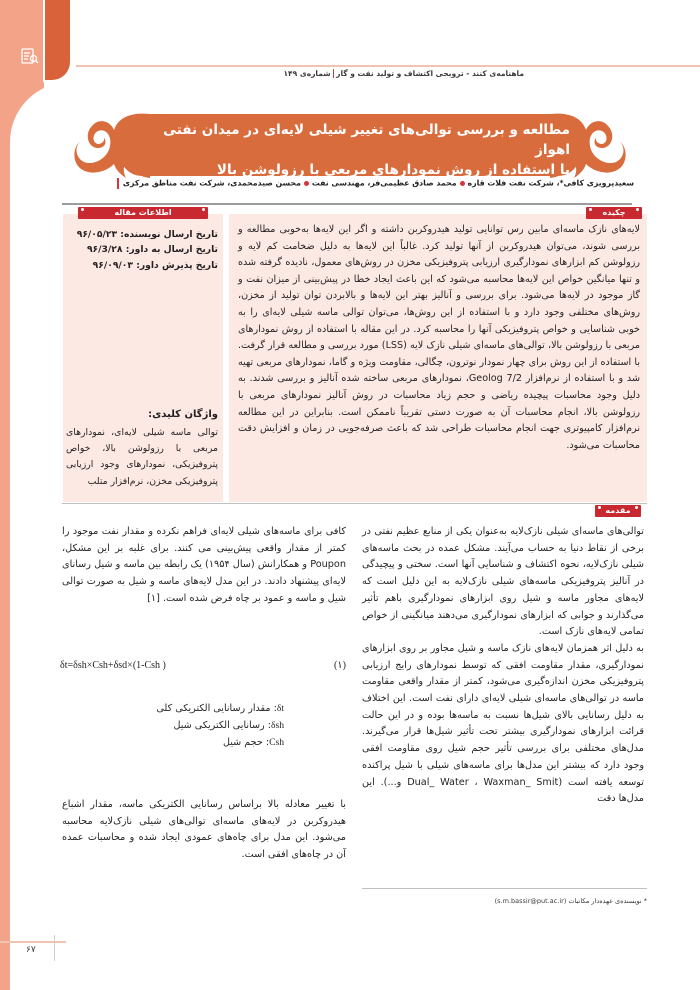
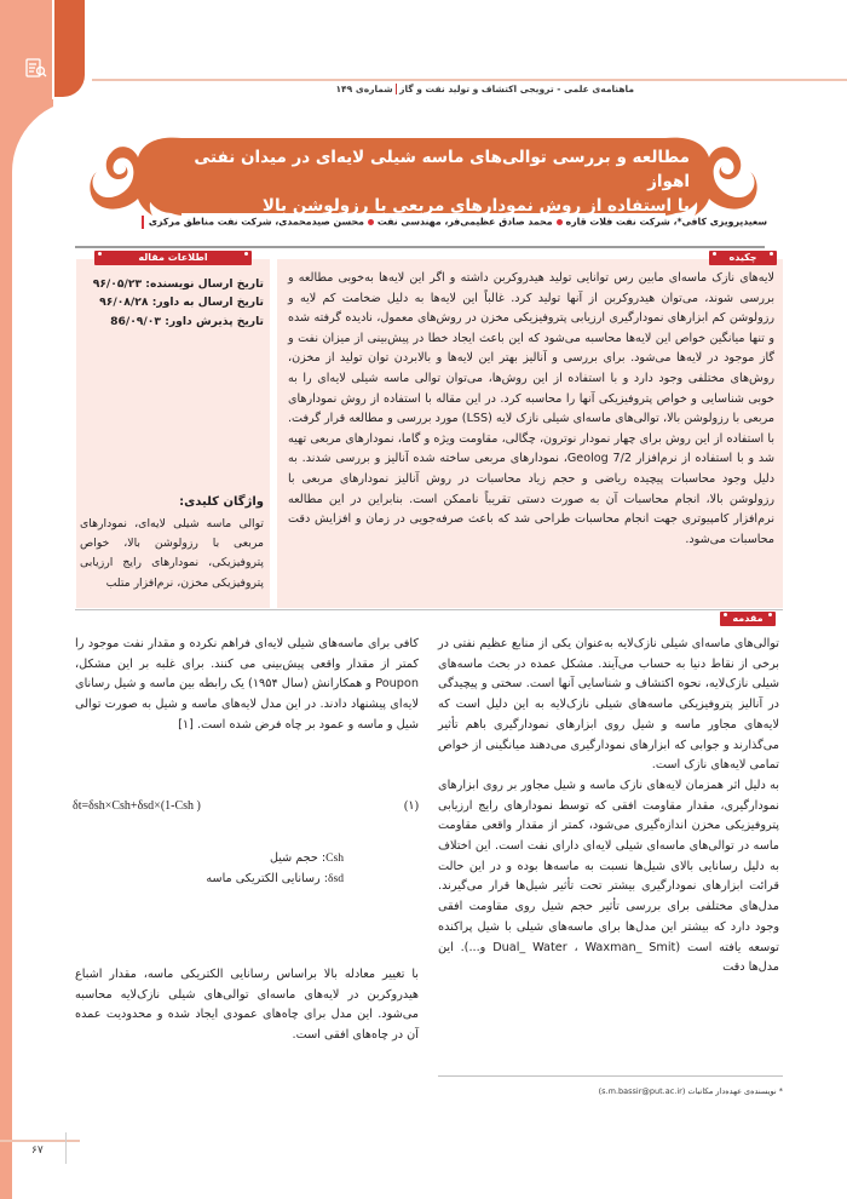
- ماهنامه‌ی کنند - ترویجی اکتشاف و تولید نفت و گازشماره‌ی ۱۴۹
+ ماهنامه‌ی علمی - ترویجی اکتشاف و تولید نفت و گازشماره‌ی ۱۴۹
- مطالعه و بررسی توالی‌های تغییر شیلی لایه‌ای در میدان نفتی اهواز
+ مطالعه و بررسی توالی‌های ماسه شیلی لایه‌ای در میدان نفتی اهواز
  با استفاده از روش نمودارهای مربعی با رزولوشن بالا
  سعیدپرویزی کافی*، شرکت نفت فلات قارهمحمد صادق عظیمی‌فر، مهندسی نفتمحسن صیدمحمدی، شرکت نفت مناطق مرکزی
  چکیده
  اطلاعات مقاله
  لایه‌های نازک ماسه‌ای مابین رس توانایی تولید هیدروکربن داشته و اگر این لایه‌ها به‌خوبی مطالعه و بررسی شوند، می‌توان هیدروکربن از آنها تولید کرد. غالباً این لایه‌ها به دلیل ضخامت کم لایه و رزولوشن کم ابزارهای نمودارگیری ارزیابی پتروفیزیکی مخزن در روش‌های معمول، نادیده گرفته شده و تنها میانگین خواص این لایه‌ها محاسبه می‌شود که این باعث ایجاد خطا در پیش‌بینی از میزان نفت و گاز موجود در لایه‌ها می‌شود. برای بررسی و آنالیز بهتر این لایه‌ها و بالابردن توان تولید از مخزن، روش‌های مختلفی وجود دارد و با استفاده از این روش‌ها، می‌توان توالی ماسه شیلی لایه‌ای را به خوبی شناسایی و خواص پتروفیزیکی آنها را محاسبه کرد. در این مقاله با استفاده از روش نمودارهای مربعی با رزولوشن بالا، توالی‌های ماسه‌ای شیلی نازک لایه (LSS) مورد بررسی و مطالعه قرار گرفت. با استفاده از این روش برای چهار نمودار نوترون، چگالی، مقاومت ویژه و گاما، نمودارهای مربعی تهیه شد و با استفاده از نرم‌افزار Geolog 7/2، نمودارهای مربعی ساخته شده آنالیز و بررسی شدند. به دلیل وجود محاسبات پیچیده ریاضی و حجم زیاد محاسبات در روش آنالیز نمودارهای مربعی با رزولوشن بالا، انجام محاسبات آن به صورت دستی تقریباً ناممکن است. بنابراین در این مطالعه نرم‌افزار کامپیوتری جهت انجام محاسبات طراحی شد که باعث صرفه‌جویی در زمان و افزایش دقت محاسبات می‌شود.
  تاریخ ارسال نویسنده: ۹۶/۰۵/۲۳
- تاریخ ارسال به داور: ۹۶/3/۲۸
+ تاریخ ارسال به داور: ۹۶/۰۸/۲۸
- تاریخ پذیرش داور: ۹۶/۰۹/۰۳
+ تاریخ پذیرش داور: 86/۰۹/۰۳
  واژگان کلیدی:
- توالی ماسه شیلی لایه‌ای، نمودارهای مربعی با رزولوشن بالا، خواص پتروفیزیکی، نمودارهای وجود ارزیابی پتروفیزیکی مخزن، نرم‌افزار متلب
+ توالی ماسه شیلی لایه‌ای، نمودارهای مربعی با رزولوشن بالا، خواص پتروفیزیکی، نمودارهای رایج ارزیابی پتروفیزیکی مخزن، نرم‌افزار متلب
  مقدمه
  توالی‌های ماسه‌ای شیلی نازک‌لایه به‌عنوان یکی از منابع عظیم نفتی در برخی از نقاط دنیا به حساب می‌آیند. مشکل عمده در بحث ماسه‌های شیلی نازک‌لایه، نحوه اکتشاف و شناسایی آنها است. سختی و پیچیدگی در آنالیز پتروفیزیکی ماسه‌های شیلی نازک‌لایه به این دلیل است که لایه‌های مجاور ماسه و شیل روی ابزارهای نمودارگیری باهم تأثیر می‌گذارند و جوابی که ابزارهای نمودارگیری می‌دهند میانگینی از خواص تمامی لایه‌های نازک است.
  به دلیل اثر همزمان لایه‌های نازک ماسه و شیل مجاور بر روی ابزارهای نمودارگیری، مقدار مقاومت افقی که توسط نمودارهای رایج ارزیابی پتروفیزیکی مخزن اندازه‌گیری می‌شود، کمتر از مقدار واقعی مقاومت ماسه در توالی‌های ماسه‌ای شیلی لایه‌ای دارای نفت است. این اختلاف به دلیل رسانایی بالای شیل‌ها نسبت به ماسه‌ها بوده و در این حالت قرائت ابزارهای نمودارگیری بیشتر تحت تأثیر شیل‌ها قرار می‌گیرند. مدل‌های مختلفی برای بررسی تأثیر حجم شیل روی مقاومت افقی وجود دارد که بیشتر این مدل‌ها برای ماسه‌های شیلی با شیل پراکنده توسعه یافته است (Dual_ Water ، Waxman_ Smit و...). این مدل‌ها دقت
  کافی برای ماسه‌های شیلی لایه‌ای فراهم نکرده و مقدار نفت موجود را کمتر از مقدار واقعی پیش‌بینی می کنند. برای غلبه بر این مشکل، Poupon و همکارانش (سال ۱۹۵۴) یک رابطه بین ماسه و شیل رسانای لایه‌ای پیشنهاد دادند. در این مدل لایه‌های ماسه و شیل به صورت توالی شیل و ماسه و عمود بر چاه فرض شده است. [۱]
  δt=δsh×Csh+δsd×(1-Csh )
  (۱)
- δt: مقدار رسانایی الکتریکی کلی
- δsh: رسانایی الکتریکی شیل
  Csh: حجم شیل
+ δsd: رسانایی الکتریکی ماسه
- با تغییر معادله بالا براساس رسانایی الکتریکی ماسه، مقدار اشباع هیدروکربن در لایه‌های ماسه‌ای توالی‌های شیلی نازک‌لایه محاسبه می‌شود. این مدل برای چاه‌های عمودی ایجاد شده و محاسبات عمده آن در چاه‌های افقی است.
+ با تغییر معادله بالا براساس رسانایی الکتریکی ماسه، مقدار اشباع هیدروکربن در لایه‌های ماسه‌ای توالی‌های شیلی نازک‌لایه محاسبه می‌شود. این مدل برای چاه‌های عمودی ایجاد شده و محدودیت عمده آن در چاه‌های افقی است.
  * نویسنده‌ی عهده‌دار مکاتبات (s.m.bassir@put.ac.ir)
  ۶۷
